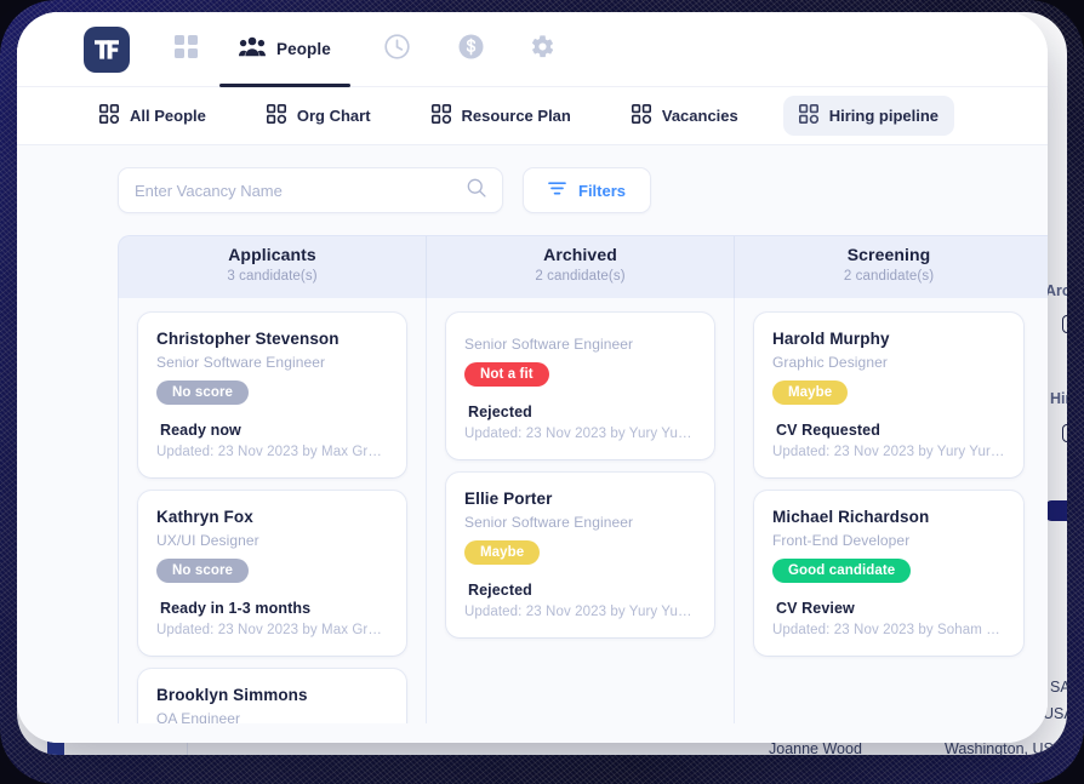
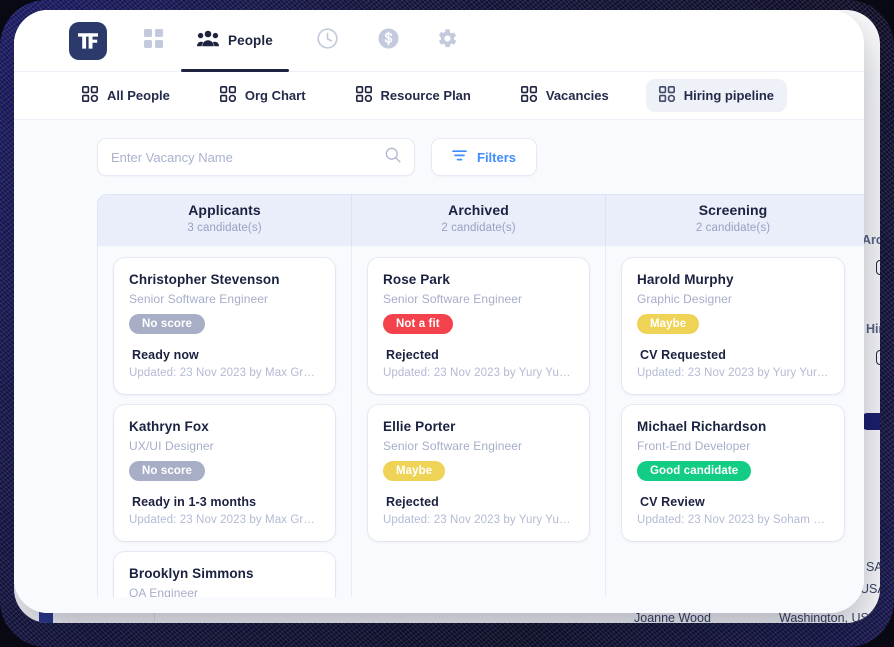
  Arc
  SA
  Joanne Wood
  Washington, USA
  People
  All People
  Org Chart
  Resource Plan
  Vacancies
  Hiring pipeline
  Enter Vacancy Name
  Filters
  Applicants
  3 candidate(s)
  Archived
  2 candidate(s)
  Screening
  2 candidate(s)
  Christopher Stevenson
  Senior Software Engineer
  No score
  Ready now
  Updated: 23 Nov 2023 by Max Green
  Kathryn Fox
  UX/UI Designer
  No score
  Ready in 1-3 months
  Updated: 23 Nov 2023 by Max Green
  Brooklyn Simmons
  QA Engineer
+ Rose Park
  Senior Software Engineer
  Not a fit
  Rejected
  Updated: 23 Nov 2023 by Yury Yurko
  Ellie Porter
  Senior Software Engineer
  Maybe
  Rejected
  Updated: 23 Nov 2023 by Yury Yurko
  Harold Murphy
  Graphic Designer
  Maybe
  CV Requested
  Updated: 23 Nov 2023 by Yury Yurko
  Michael Richardson
  Front-End Developer
  Good candidate
  CV Review
  Updated: 23 Nov 2023 by Soham Mil
